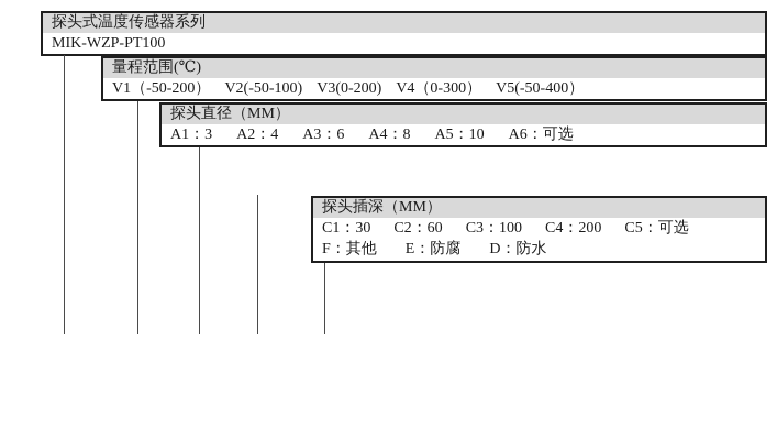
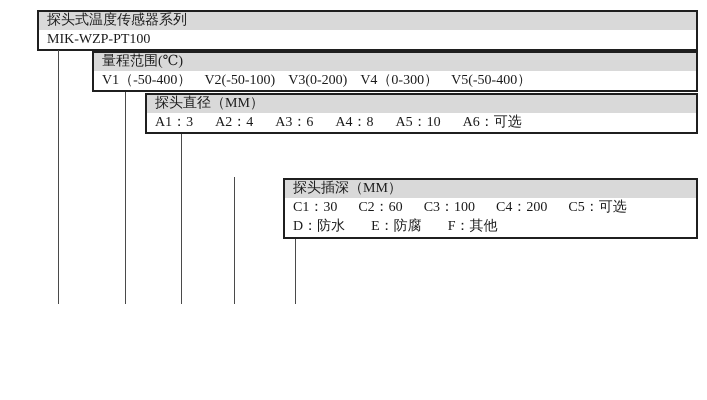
  探头式温度传感器系列
  MIK-WZP-PT100
  量程范围(℃)
- V1（-50-200）
+ V1（-50-400）
  V2(-50-100)
  V3(0-200)
  V4（0-300）
  V5(-50-400）
  探头直径（MM）
  A1：3
  A2：4
  A3：6
  A4：8
  A5：10
  A6：可选
  探头插深（MM）
  C1：30
  C2：60
  C3：100
  C4：200
  C5：可选
- F：其他
+ D：防水
  E：防腐
- D：防水
+ F：其他
